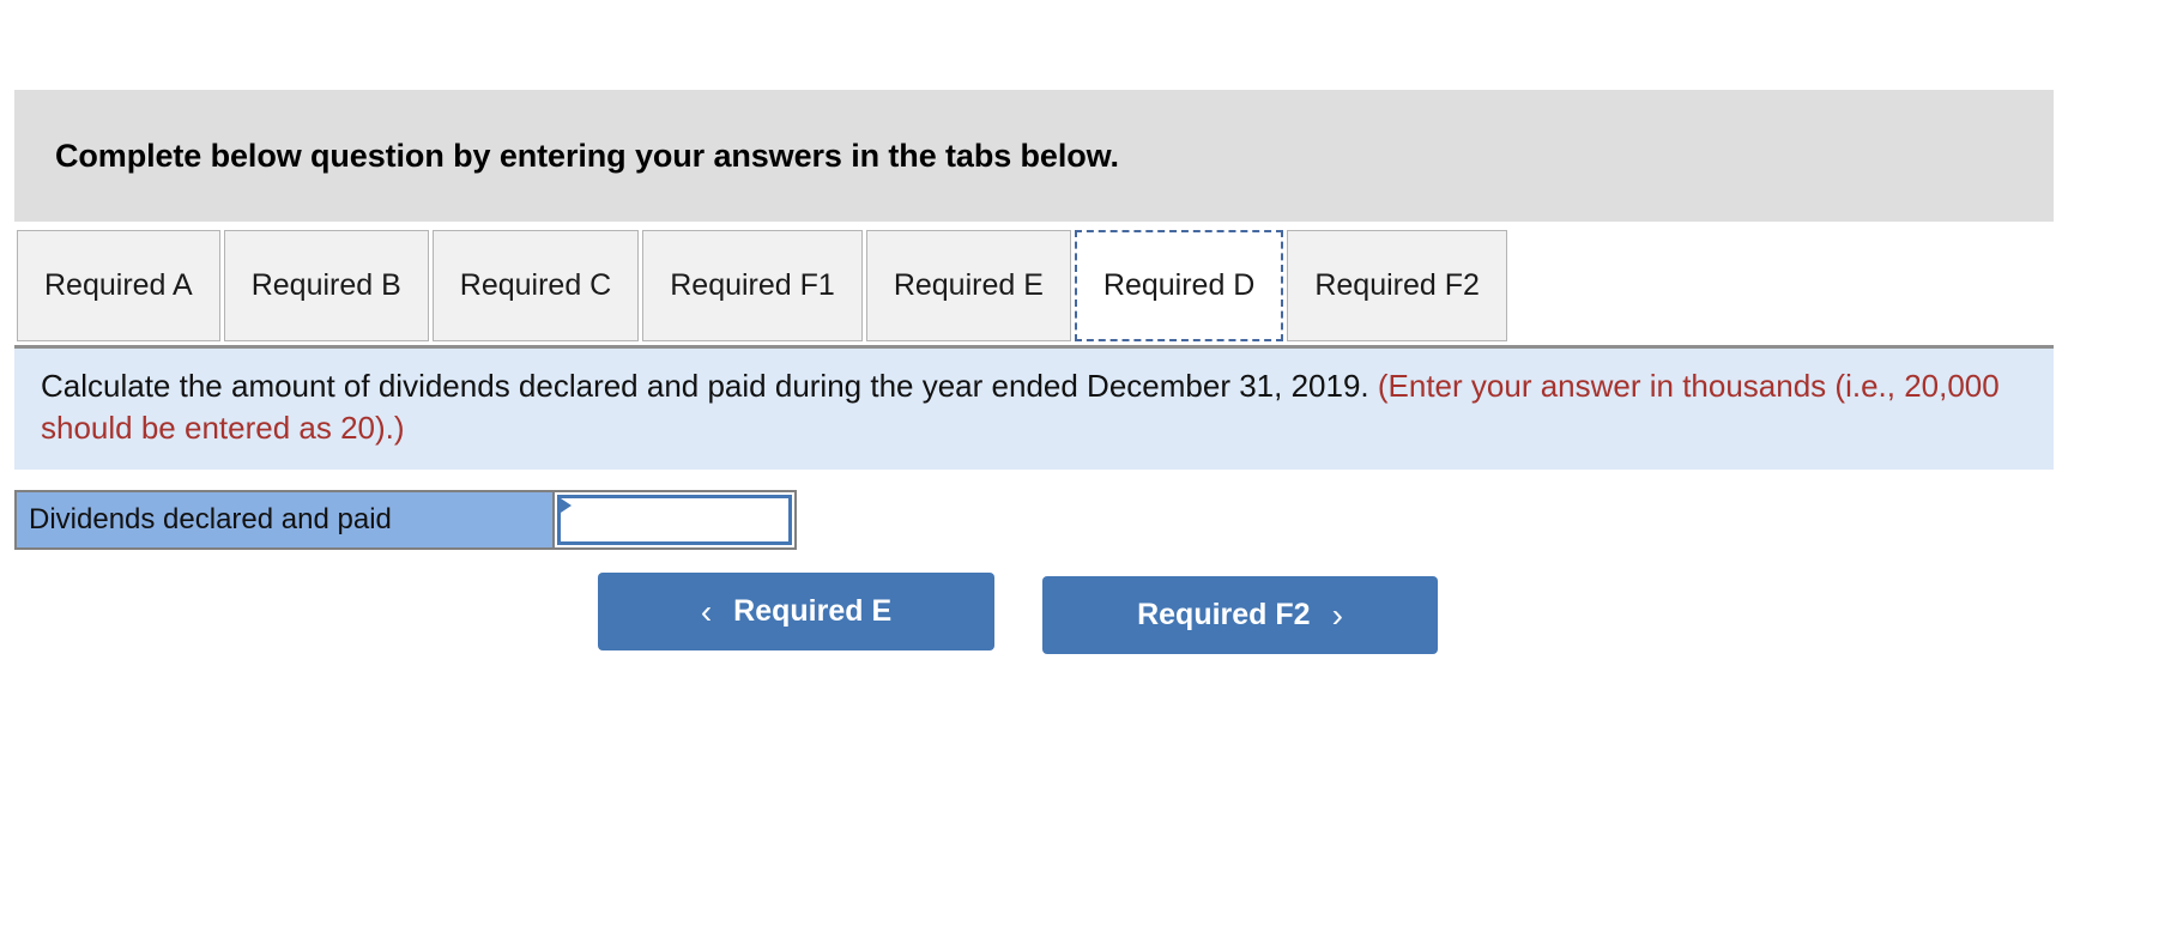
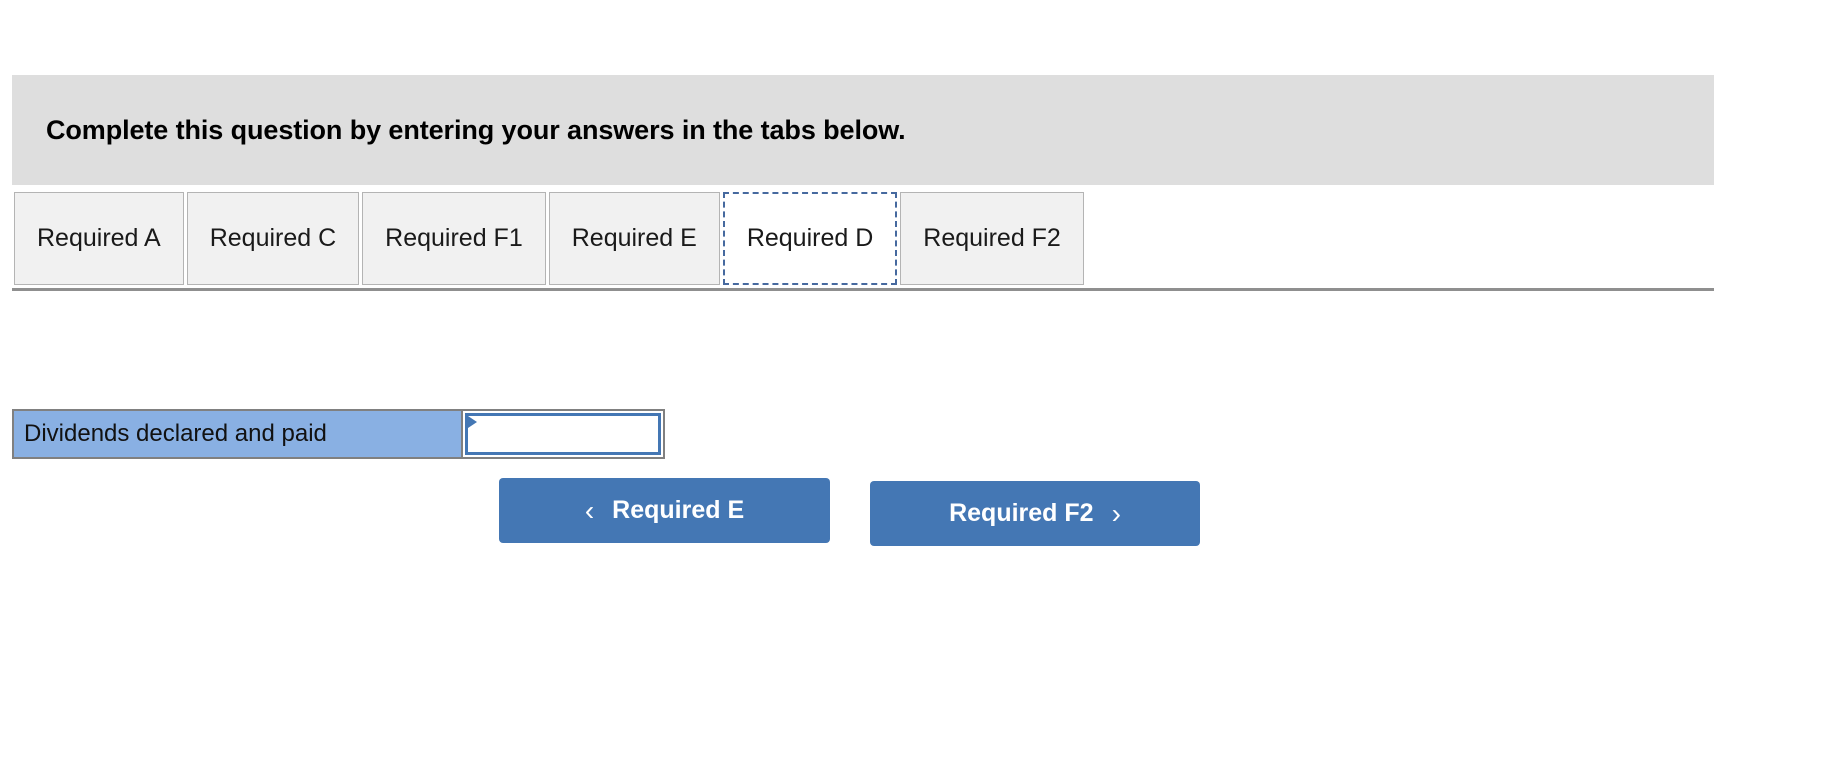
- Complete below question by entering your answers in the tabs below.
+ Complete this question by entering your answers in the tabs below.
  Required A
- Required B
  Required C
  Required F1
  Required E
  Required D
  Required F2
- Calculate the amount of dividends declared and paid during the year ended December 31, 2019. (Enter your answer in thousands (i.e., 20,000 should be entered as 20).)
  Dividends declared and paid
  ‹
  Required E
  Required F2
  ›
